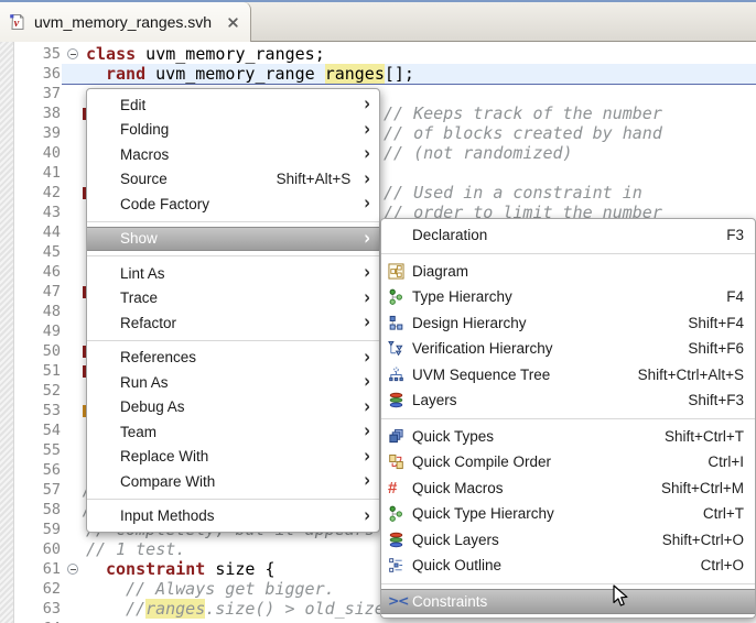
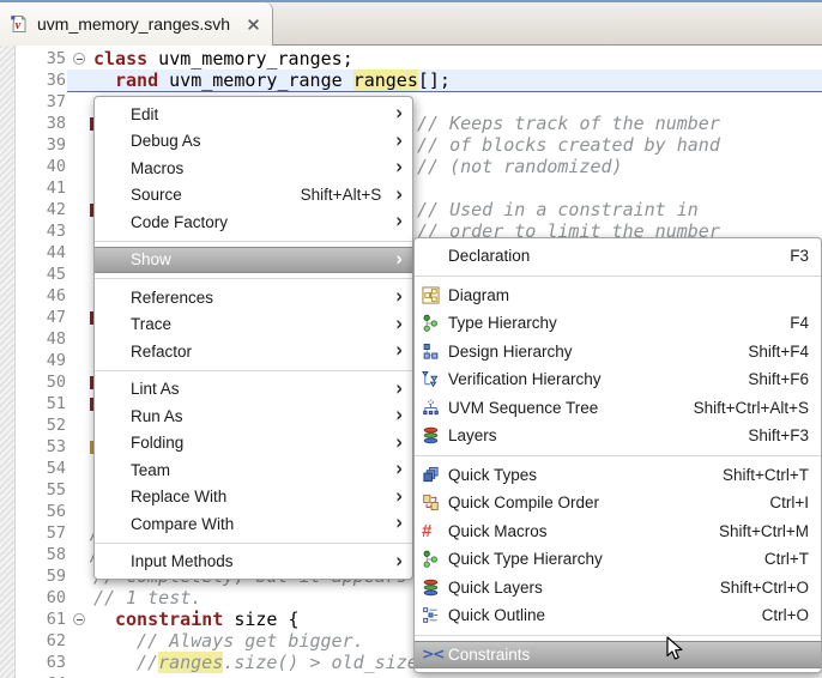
  v
  uvm_memory_ranges.svh
  35
  36
  37
  38
  39
  40
  41
  42
  43
  44
  45
  46
  47
  48
  49
  50
  51
  52
  53
  54
  55
  56
  57
  58
  59
  60
  61
  62
  63
  class uvm_memory_ranges;
  rand uvm_memory_range ranges[];
  // Keeps track of the number
  // of blocks created by hand
  // (not randomized)
  // Used in a constraint in
  // order to limit the number
  // 1 test.
  constraint size {
  // Always get bigger.
  //ranges.size() > old_siz
  Edit
  ›
- Folding
+ Debug As
  ›
  Macros
  ›
  Source
  Shift+Alt+S
  ›
  Code Factory
  ›
  Show
  ›
- Lint As
+ References
  ›
  Trace
  ›
  Refactor
  ›
- References
+ Lint As
  ›
  Run As
  ›
- Debug As
+ Folding
  ›
  Team
  ›
  Replace With
  ›
  Compare With
  ›
  Input Methods
  ›
  Declaration
  F3
  Diagram
  Type Hierarchy
  F4
  Design Hierarchy
  Shift+F4
  Verification Hierarchy
  Shift+F6
  UVM Sequence Tree
  Shift+Ctrl+Alt+S
  Layers
  Shift+F3
  Quick Types
  Shift+Ctrl+T
  Quick Compile Order
  Ctrl+I
  #
  Quick Macros
  Shift+Ctrl+M
  Quick Type Hierarchy
  Ctrl+T
  Quick Layers
  Shift+Ctrl+O
  Quick Outline
  Ctrl+O
  ><
  Constraints
